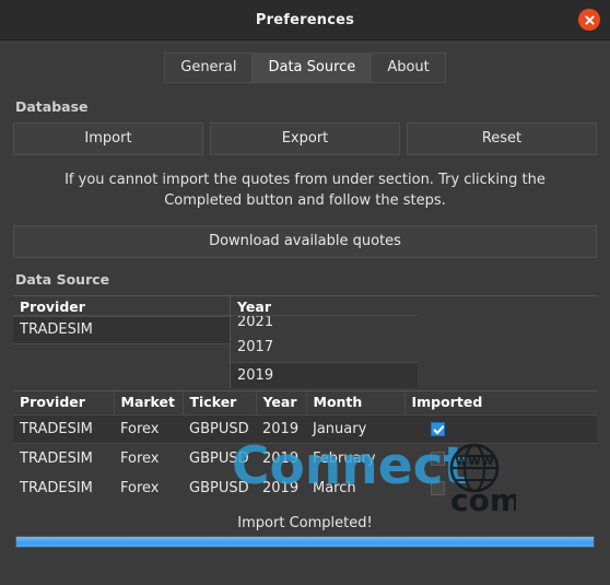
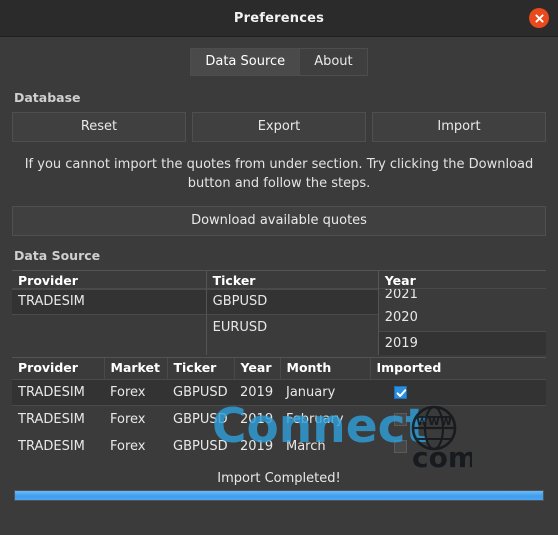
  Preferences
- General
  Data Source
  About
  Database
- Import
+ Reset
  Export
- Reset
+ Import
- If you cannot import the quotes from under section. Try clicking the Completed button and follow the steps.
+ If you cannot import the quotes from under section. Try clicking the Download button and follow the steps.
  Download available quotes
  Data Source
  Provider
  TRADESIM
+ Ticker
+ GBPUSD
+ EURUSD
  Year
  2021
- 2017
+ 2020
  2019
  Provider	Market	Ticker	Year	Month	Imported
  TRADESIM	Forex	GBPUSD	2019	January
  TRADESIM	Forex	GBPUSD	2019	February
  TRADESIM	Forex	GBPUSD	2019	March
  Import Completed!
  Connect
  www
  com
